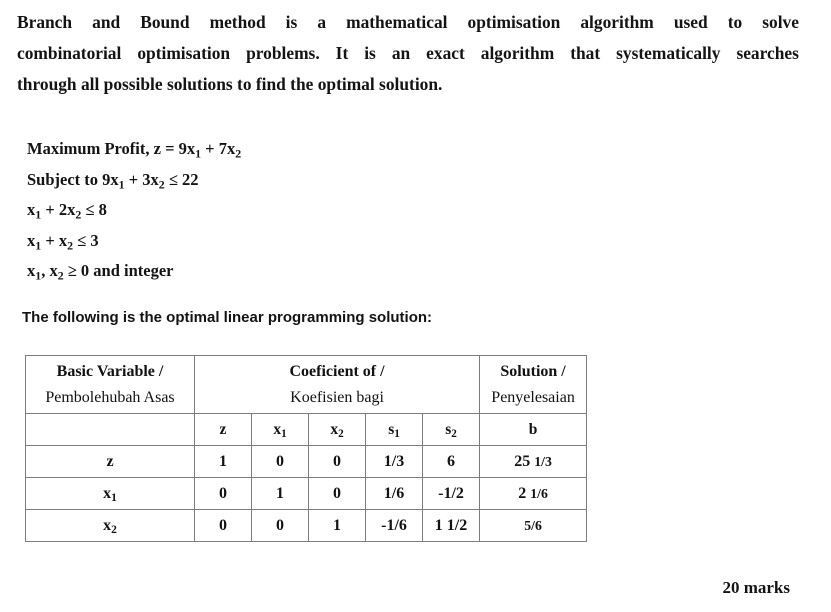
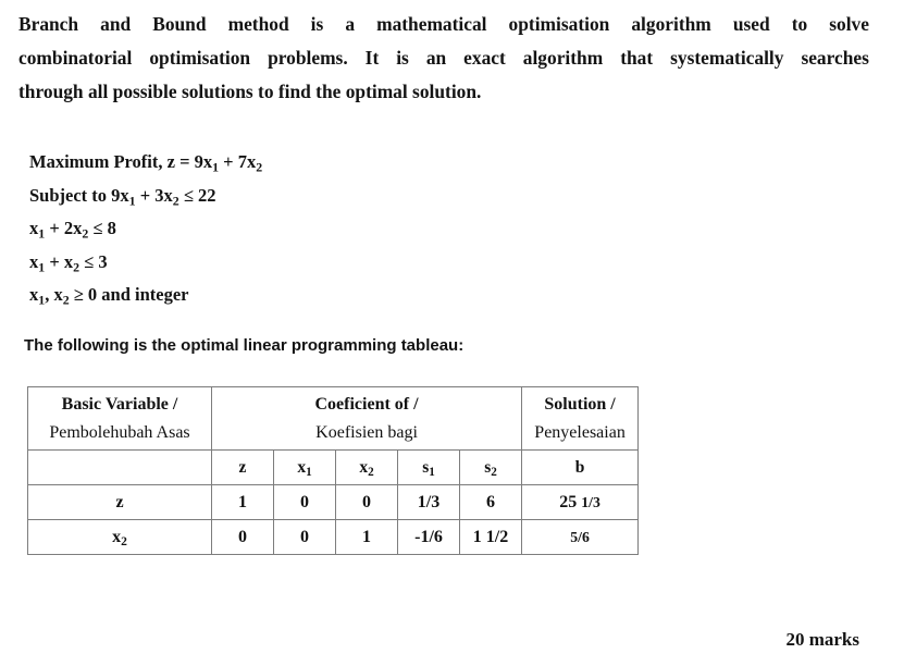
  Branch
  and
  Bound
  method
  is
  a
  mathematical
  optimisation
  algorithm
  used
  to
  solve
  combinatorial
  optimisation
  problems.
  It
  is
  an
  exact
  algorithm
  that
  systematically
  searches
  through all possible solutions to find the optimal solution.
  Maximum Profit, z = 9x1 + 7x2
  Subject to 9x1 + 3x2 ≤ 22
  x1 + 2x2 ≤ 8
  x1 + x2 ≤ 3
  x1, x2 ≥ 0 and integer
- The following is the optimal linear programming solution:
+ The following is the optimal linear programming tableau:
  Basic Variable / Pembolehubah Asas	Coeficient of / Koefisien bagi	Solution / Penyelesaian
  	z	x1	x2	s1	s2	b
  z	1	0	0	1/3	6	25 1/3
- x1	0	1	0	1/6	-1/2	2 1/6
  x2	0	0	1	-1/6	1 1/2	5/6
  20 marks
